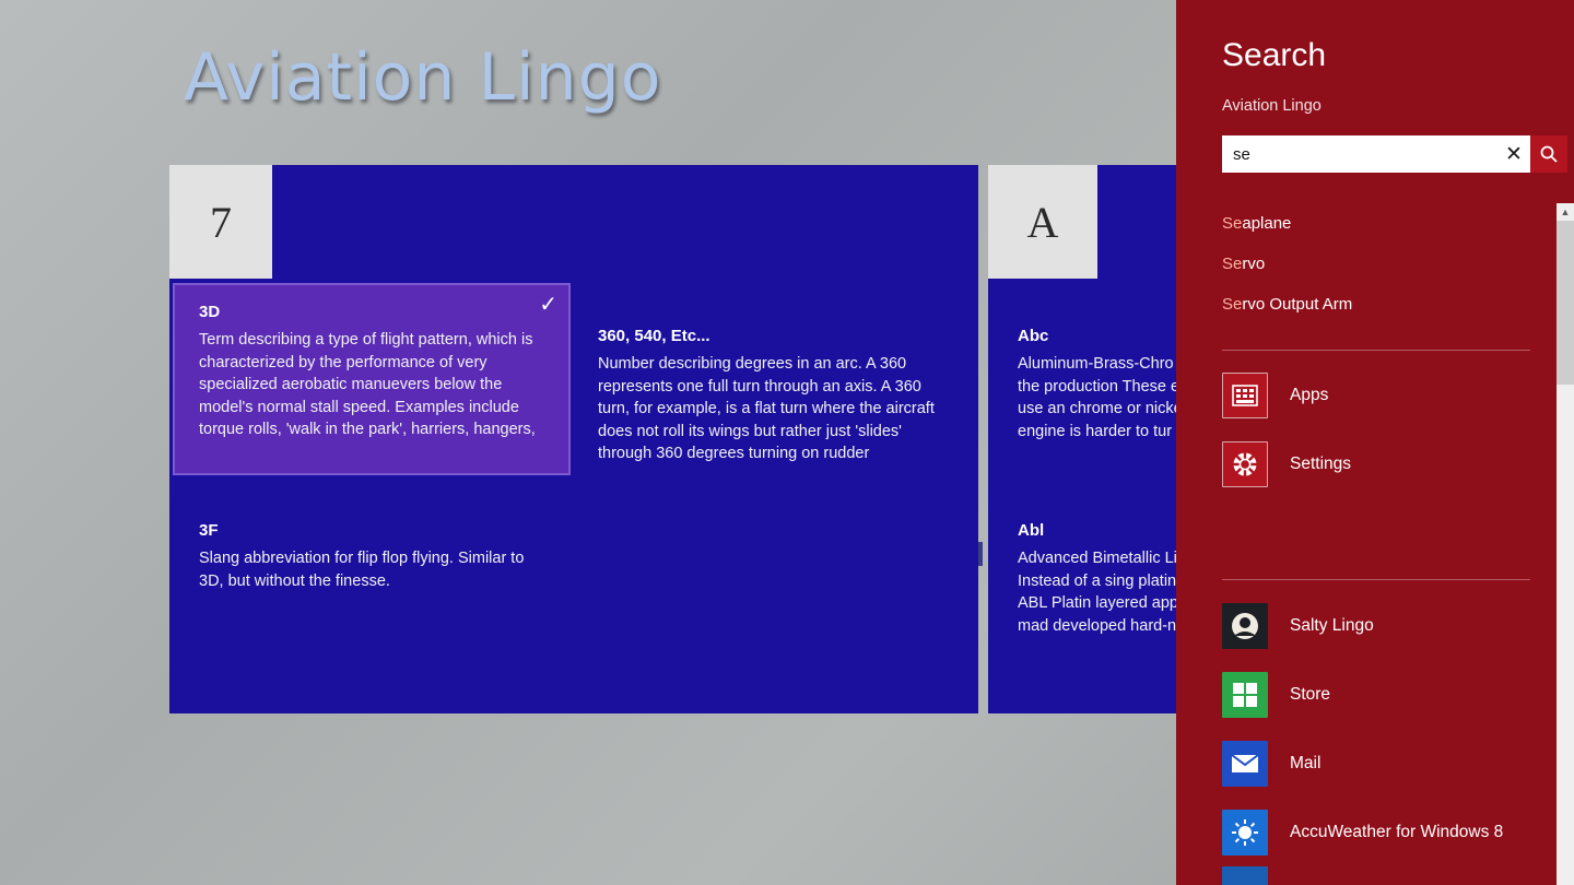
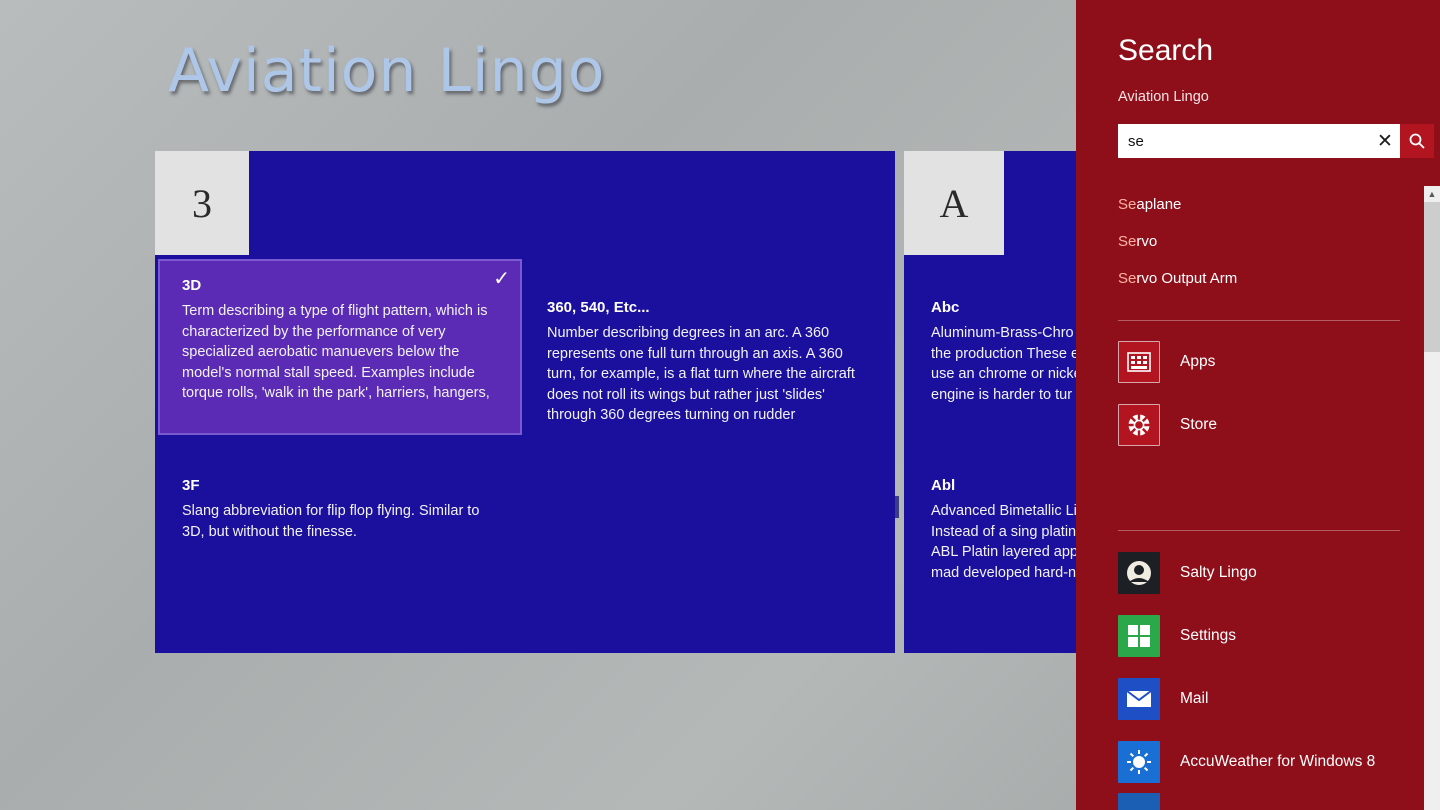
  Aviation Lingo
- 7
+ 3
  ✓
  3D
  Term describing a type of flight pattern, which is characterized by the performance of very specialized aerobatic manuevers below the model's normal stall speed. Examples include torque rolls, 'walk in the park', harriers, hangers,
  360, 540, Etc...
  Number describing degrees in an arc. A 360 represents one full turn through an axis. A 360 turn, for example, is a flat turn where the aircraft does not roll its wings but rather just 'slides' through 360 degrees turning on rudder
  3F
  Slang abbreviation for flip flop flying. Similar to 3D, but without the finesse.
  A
  Abc
  Aluminum-Brass-Chro the production These use an chrome or nick engine is harder to tur
  Abl
  Advanced Bimetallic L Instead of a sing platin ABL Platin layered app mad developed hard-n
  Search
  Aviation Lingo
  se
  ✕
  Seaplane
  Servo
  Servo Output Arm
  Apps
- Settings
+ Store
  Salty Lingo
- Store
+ Settings
  Mail
  AccuWeather for Windows 8
  ▲
